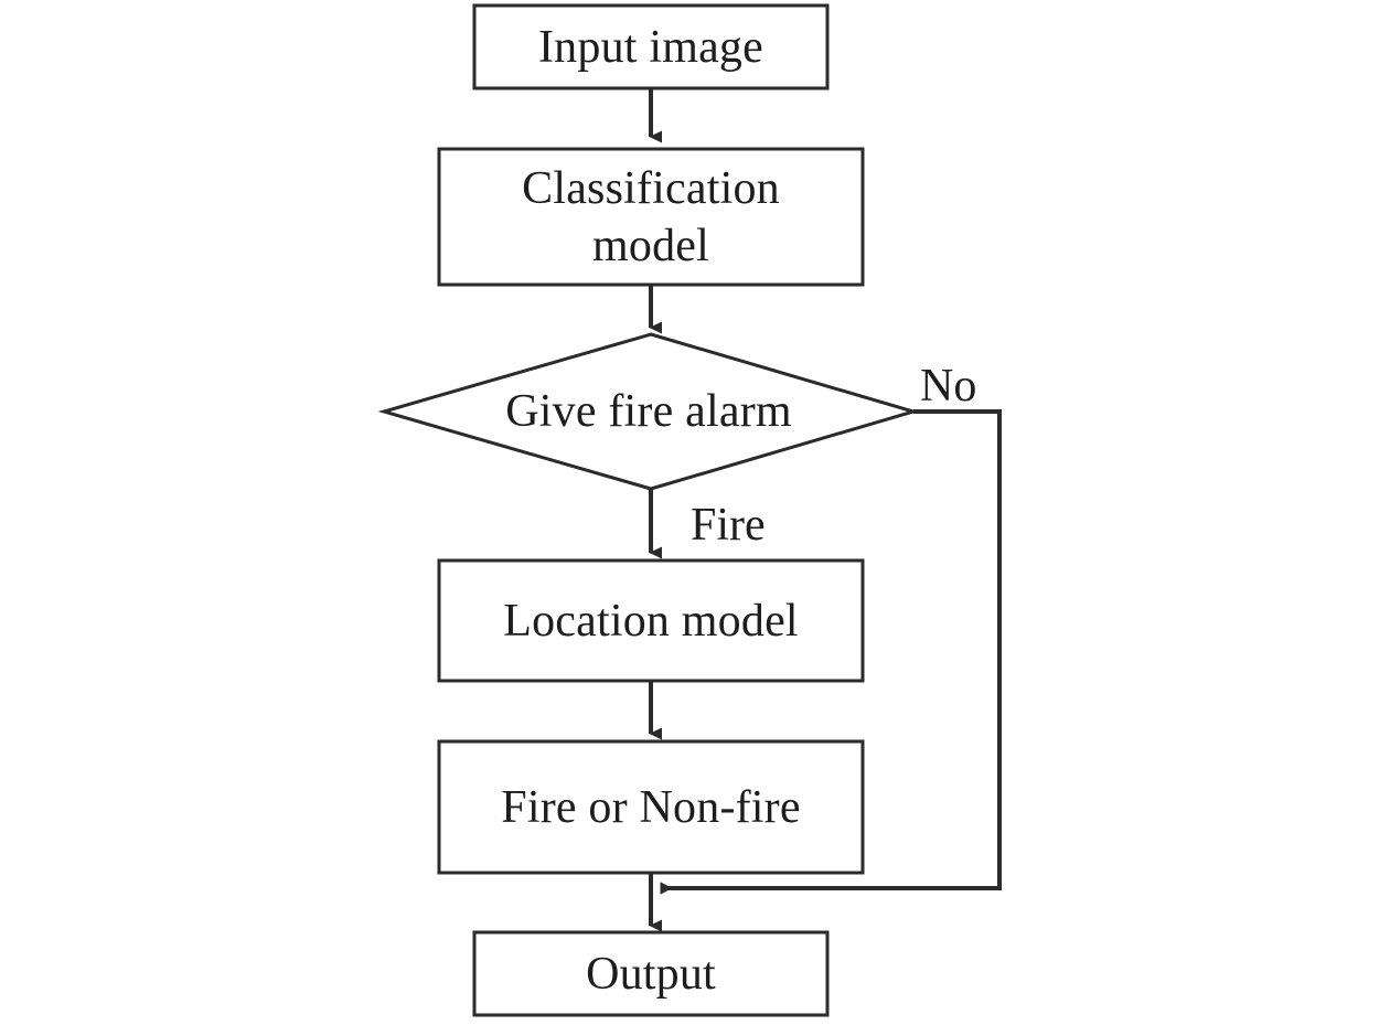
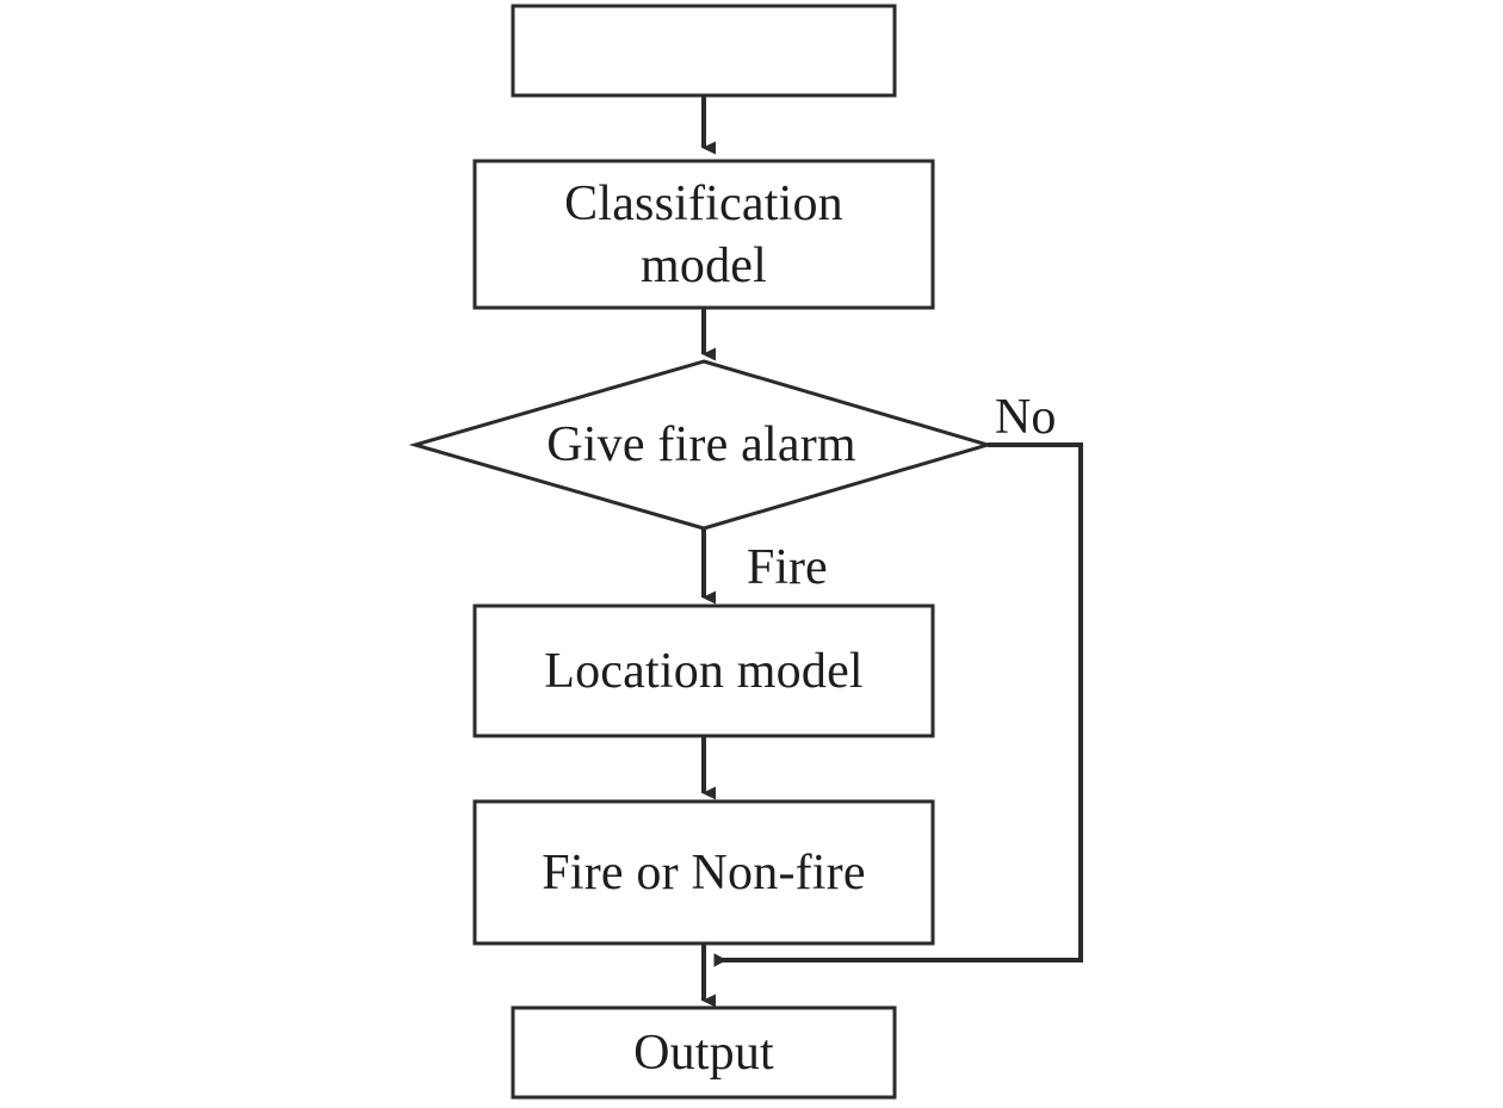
- Input image
  Classification
  model
  Give fire alarm
  Location model
  Fire or Non-fire
  Output
  Fire
  No
